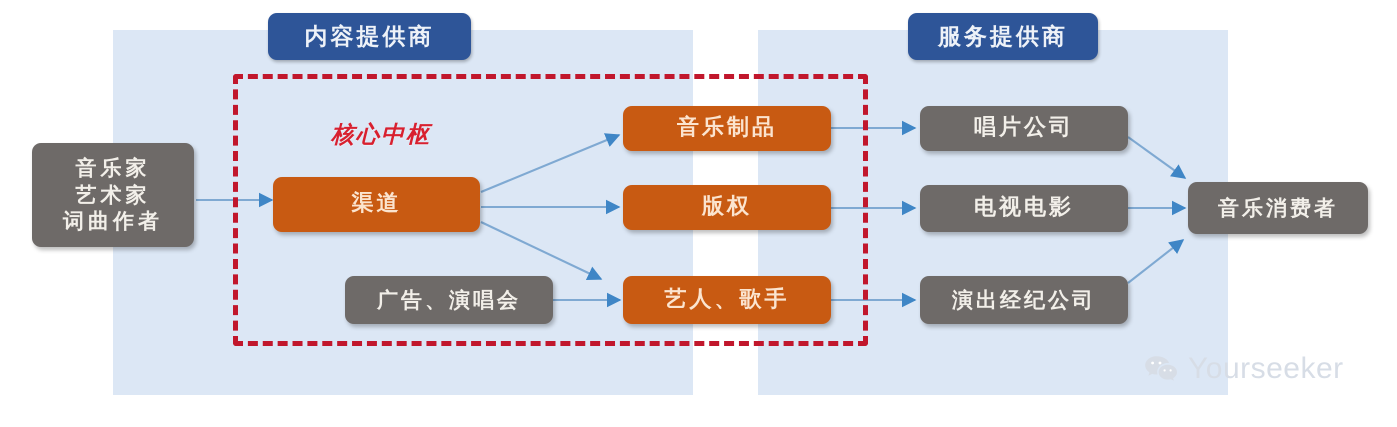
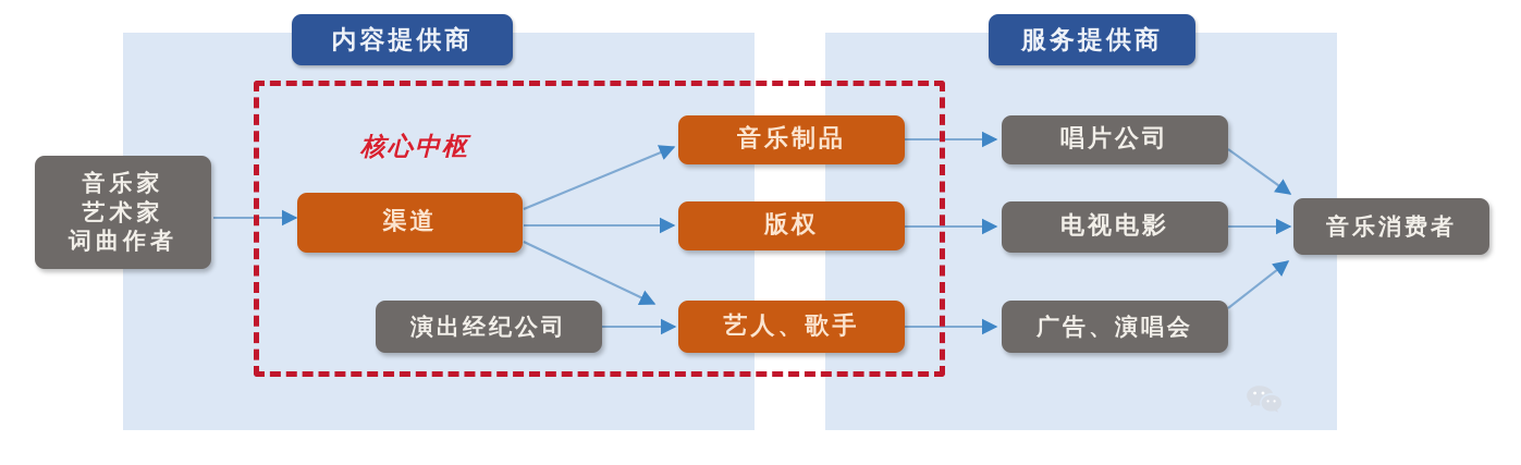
  内容提供商
  服务提供商
  核心中枢
  音乐家
  艺术家
  词曲作者
  渠道
- 广告、演唱会
+ 演出经纪公司
  音乐制品
  版权
  艺人、歌手
  唱片公司
  电视电影
- 演出经纪公司
+ 广告、演唱会
  音乐消费者
- Yourseeker
